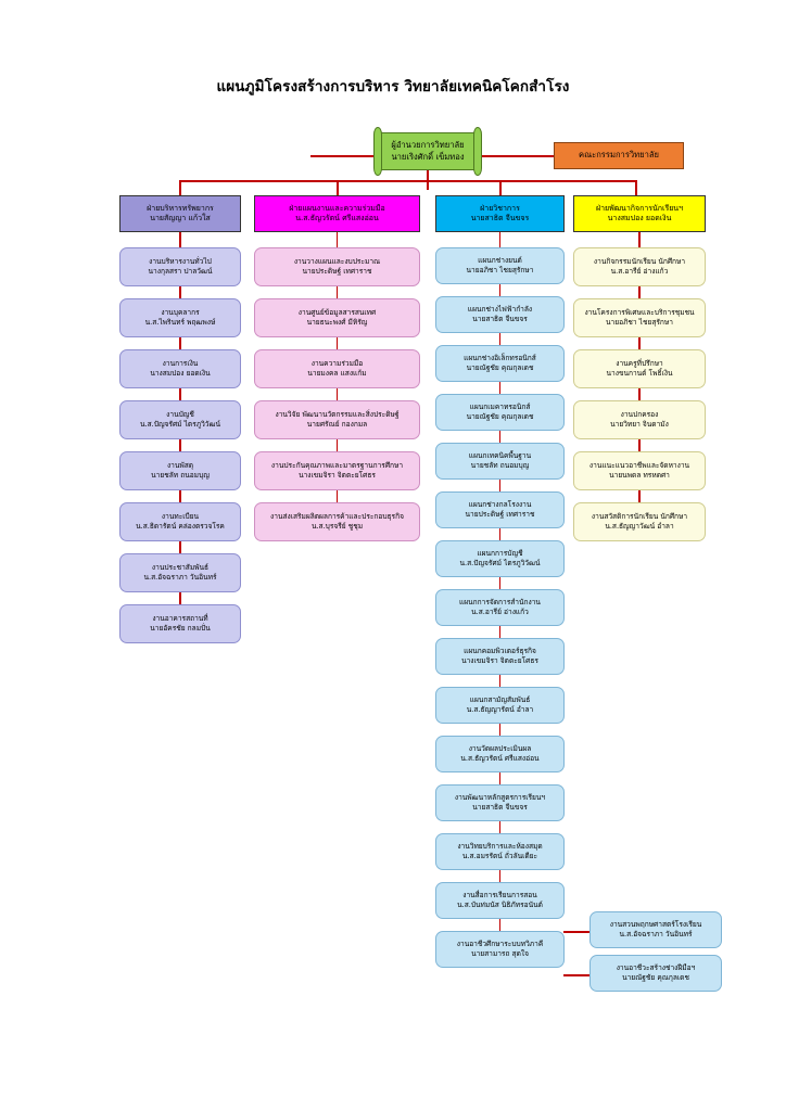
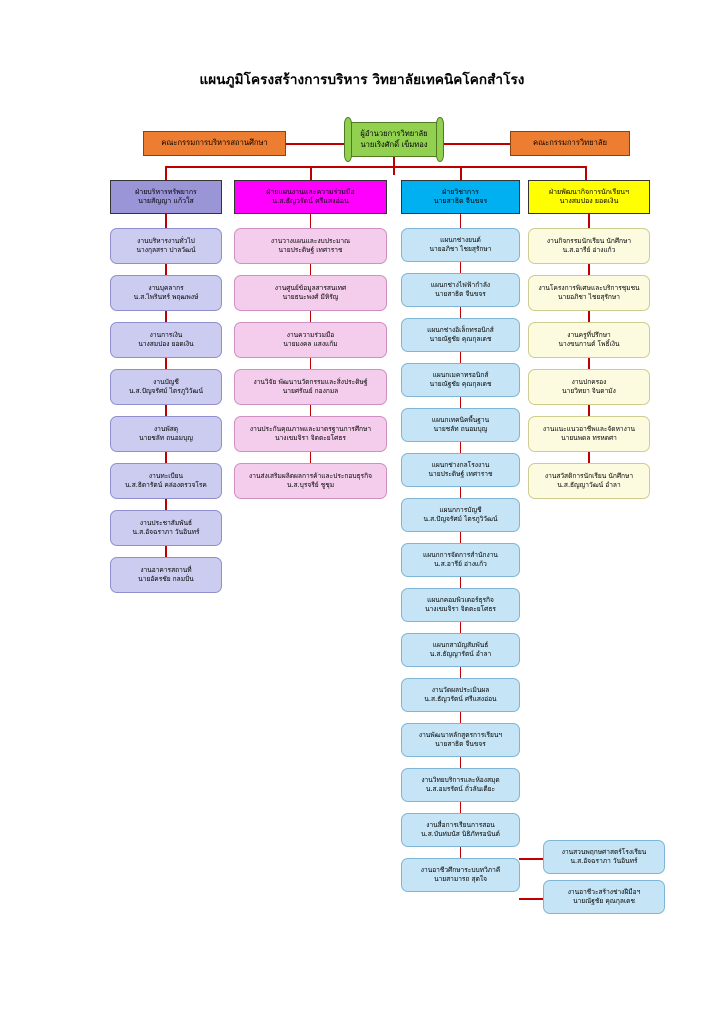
  แผนภูมิโครงสร้างการบริหาร วิทยาลัยเทคนิคโคกสำโรง
+ คณะกรรมการบริหารสถานศึกษา
  ผู้อำนวยการวิทยาลัย
  นายเริงศักดิ์ เข็มทอง
  คณะกรรมการวิทยาลัย
  ฝ่ายบริหารทรัพยากร
  นายสัญญา แก้วใส
  ฝ่ายแผนงานและความร่วมมือ
  น.ส.ธัญวรัตน์ ศรีแสงอ่อน
  ฝ่ายวิชาการ
  นายสาธิต จีนขจร
  ฝ่ายพัฒนากิจการนักเรียนฯ
  นางสมปอง ยอดเงิน
  งานบริหารงานทั่วไป
  นางกุลสรา ปาลวัฒน์
  งานบุคลากร
  น.ส.ไพรินทร์ พฤฒพงษ์
  งานการเงิน
  นางสมปอง ยอดเงิน
  งานบัญชี
  น.ส.ปัญจรัศม์ ไตรภูวิวัฒน์
  งานพัสดุ
  นายชลัท ถนอมบุญ
  งานทะเบียน
  น.ส.ธิดารัตน์ คล่องตรวจโรค
  งานประชาสัมพันธ์
  น.ส.อัจฉราภา วันอินทร์
  งานอาคารสถานที่
  นายอัครชัย กลมปั่น
  งานวางแผนและงบประมาณ
  นายประดิษฐ์ เทศาราช
  งานศูนย์ข้อมูลสารสนเทศ
  นายธนะพงศ์ มีหิรัญ
  งานความร่วมมือ
  นายมงคล แสงแก้ม
  งานวิจัย พัฒนานวัตกรรมและสิ่งประดิษฐ์
  นายศรัณย์ กองกมล
  งานประกันคุณภาพและมาตรฐานการศึกษา
  นางเขมจิรา จิตตะยโศธร
  งานส่งเสริมผลิตผลการค้าและประกอบธุรกิจ
  น.ส.บุรจรีย์ ชูชุม
  แผนกช่างยนต์
  นายอภิชา ไชยสุรักษา
  แผนกช่างไฟฟ้ากำลัง
  นายสาธิต จีนขจร
  แผนกช่างอิเล็กทรอนิกส์
  นายณัฐชัย คุณกุลเดช
  แผนกเมคาทรอนิกส์
  นายณัฐชัย คุณกุลเดช
  แผนกเทคนิคพื้นฐาน
  นายชลัท ถนอมบุญ
  แผนกช่างกลโรงงาน
  นายประดิษฐ์ เทศาราช
  แผนกการบัญชี
  น.ส.ปัญจรัศม์ ไตรภูวิวัฒน์
  แผนกการจัดการสำนักงาน
  น.ส.อารีย์ อ่างแก้ว
  แผนกคอมพิวเตอร์ธุรกิจ
  นางเขมจิรา จิตตะยโศธร
  แผนกสามัญสัมพันธ์
  น.ส.ธัญญารัตน์ อำลา
  งานวัดผลประเมินผล
  น.ส.ธัญวรัตน์ ศรีแสงอ่อน
  งานพัฒนาหลักสูตรการเรียนฯ
  นายสาธิต จีนขจร
  งานวิทยบริการและห้องสมุด
  น.ส.อมรรัตน์ ถั่วลันเตียะ
  งานสื่อการเรียนการสอน
  น.ส.บันท่มนัส นิธิภัทรอนันต์
  งานอาชีวศึกษาระบบทวิภาคี
  นายสามารถ สุดใจ
  งานกิจกรรมนักเรียน นักศึกษา
  น.ส.อารีย์ อ่างแก้ว
  งานโครงการพิเศษและบริการชุมชน
  นายอภิชา ไชยสุรักษา
  งานครูที่ปรึกษา
  นางขนกานต์ โพธิ์เงิน
  งานปกครอง
  นายวิทยา จินดามัง
  งานแนะแนวอาชีพและจัดหางาน
  นายนพดล ทรหดศา
  งานสวัสดิการนักเรียน นักศึกษา
  น.ส.ธัญญาวัฒน์ อำลา
  งานสวนพฤกษศาสตร์โรงเรียน
  น.ส.อัจฉราภา วันอินทร์
  งานอาชีวะสร้างช่างฝีมือฯ
  นายณัฐชัย คุณกุลเดช
